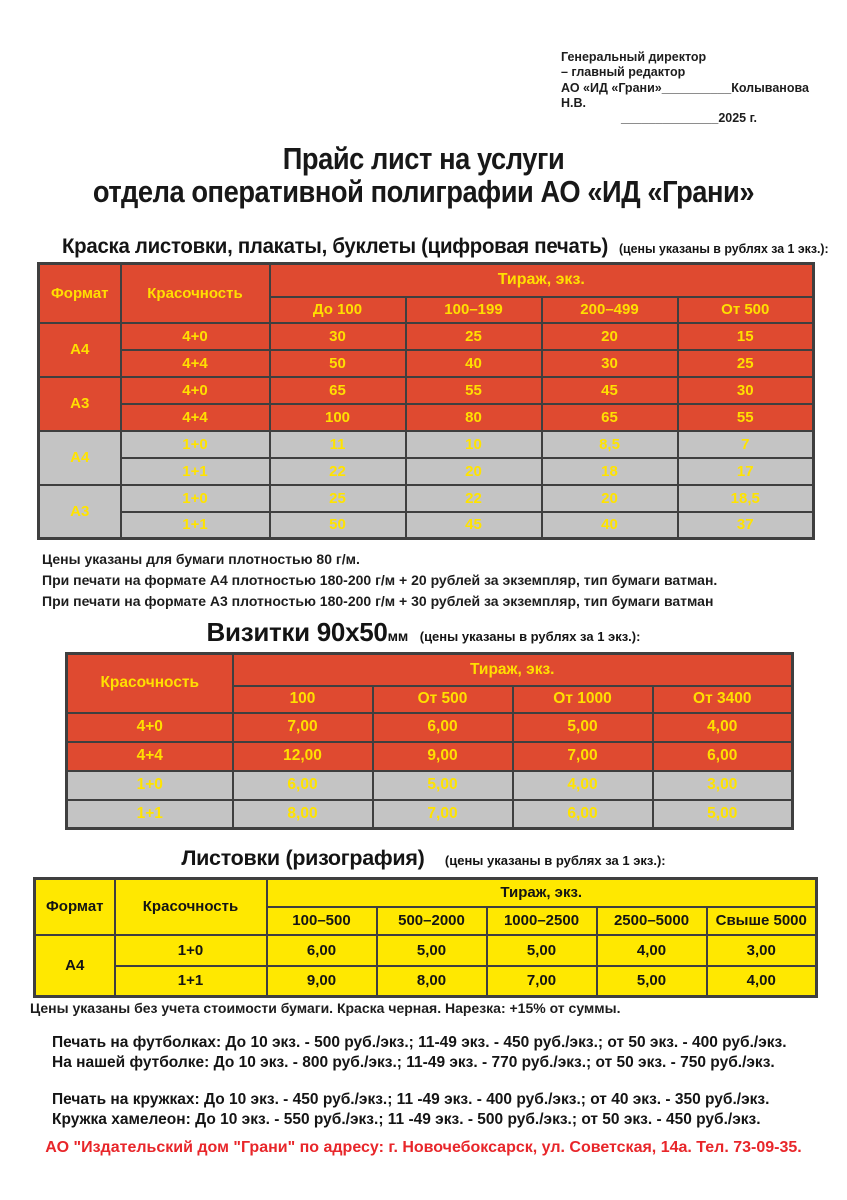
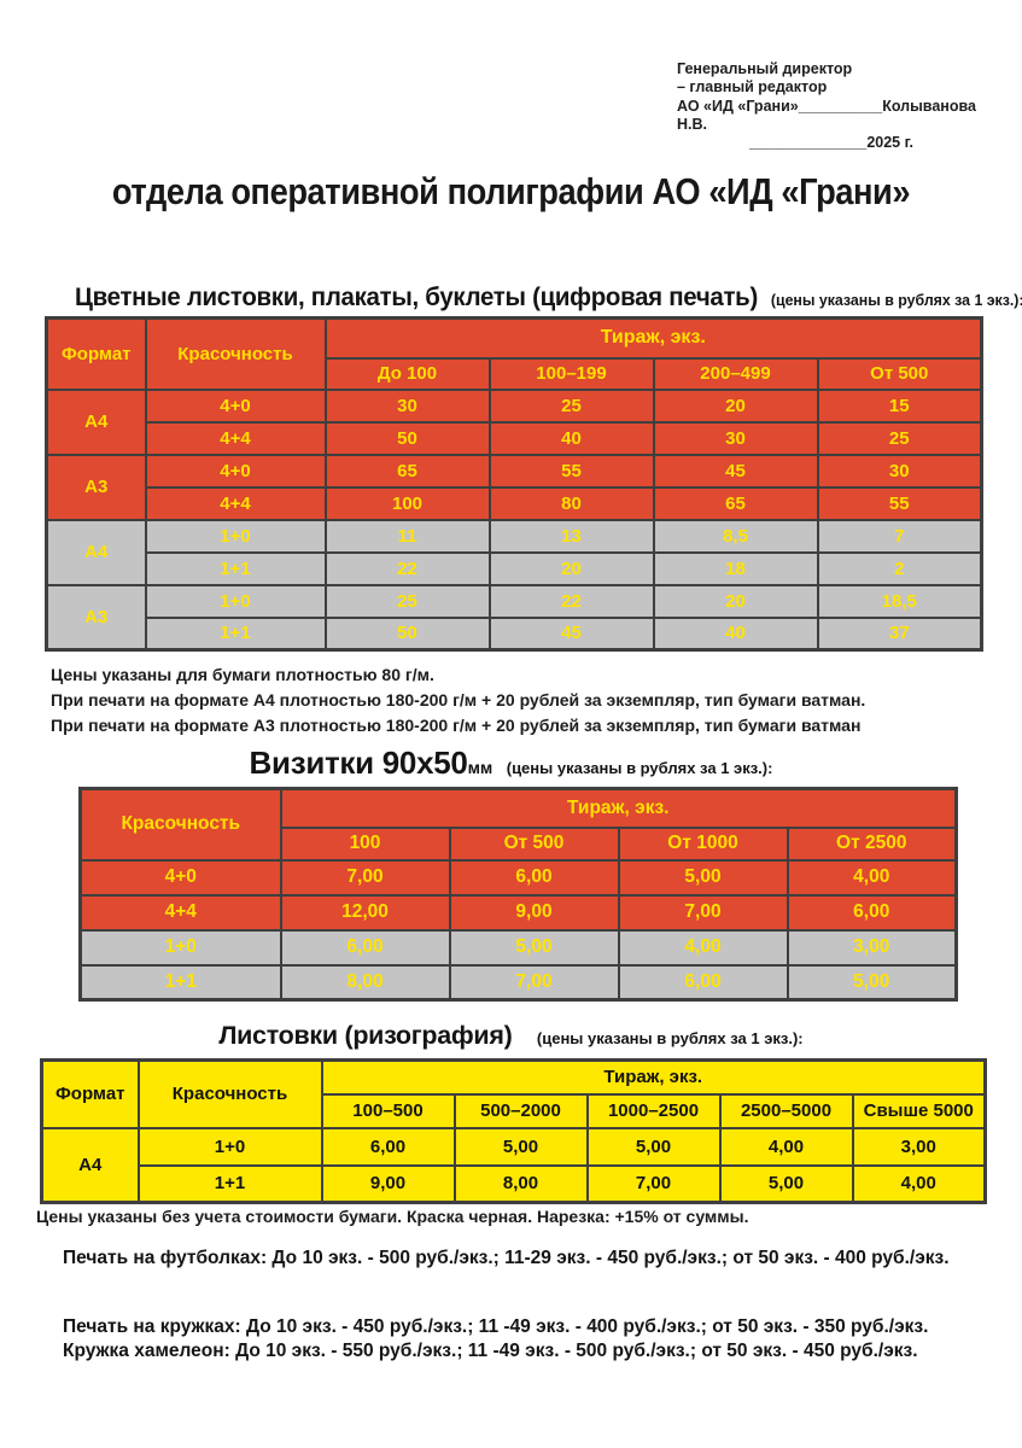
  Генеральный директор
  – главный редактор
  АО «ИД «Грани»__________Колыванова Н.В.
  ______________2025 г.
- Прайс лист на услуги
  отдела оперативной полиграфии АО «ИД «Грани»
- Краска листовки, плакаты, буклеты (цифровая печать) (цены указаны в рублях за 1 экз.):
+ Цветные листовки, плакаты, буклеты (цифровая печать) (цены указаны в рублях за 1 экз.):
  Формат	Красочность	Тираж, экз.
  До 100	100–199	200–499	От 500
  А4	4+0	30	25	20	15
  4+4	50	40	30	25
  А3	4+0	65	55	45	30
  4+4	100	80	65	55
- А4	1+0	11	10	8,5	7
+ А4	1+0	11	13	8,5	7
- 1+1	22	20	18	17
+ 1+1	22	20	18	2
  А3	1+0	25	22	20	18,5
  1+1	50	45	40	37
  Цены указаны для бумаги плотностью 80 г/м.
  При печати на формате А4 плотностью 180-200 г/м + 20 рублей за экземпляр, тип бумаги ватман.
- При печати на формате А3 плотностью 180-200 г/м + 30 рублей за экземпляр, тип бумаги ватман
+ При печати на формате А3 плотностью 180-200 г/м + 20 рублей за экземпляр, тип бумаги ватман
  Визитки 90х50мм (цены указаны в рублях за 1 экз.):
  Красочность	Тираж, экз.
- 100	От 500	От 1000	От 3400
+ 100	От 500	От 1000	От 2500
  4+0	7,00	6,00	5,00	4,00
  4+4	12,00	9,00	7,00	6,00
  1+0	6,00	5,00	4,00	3,00
  1+1	8,00	7,00	6,00	5,00
  Листовки (ризография) (цены указаны в рублях за 1 экз.):
  Формат	Красочность	Тираж, экз.
  100–500	500–2000	1000–2500	2500–5000	Свыше 5000
  А4	1+0	6,00	5,00	5,00	4,00	3,00
  1+1	9,00	8,00	7,00	5,00	4,00
  Цены указаны без учета стоимости бумаги. Краска черная. Нарезка: +15% от суммы.
- Печать на футболках: До 10 экз. - 500 руб./экз.; 11-49 экз. - 450 руб./экз.; от 50 экз. - 400 руб./экз.
+ Печать на футболках: До 10 экз. - 500 руб./экз.; 11-29 экз. - 450 руб./экз.; от 50 экз. - 400 руб./экз.
- На нашей футболке: До 10 экз. - 800 руб./экз.; 11-49 экз. - 770 руб./экз.; от 50 экз. - 750 руб./экз.
- Печать на кружках: До 10 экз. - 450 руб./экз.; 11 -49 экз. - 400 руб./экз.; от 40 экз. - 350 руб./экз.
+ Печать на кружках: До 10 экз. - 450 руб./экз.; 11 -49 экз. - 400 руб./экз.; от 50 экз. - 350 руб./экз.
  Кружка хамелеон: До 10 экз. - 550 руб./экз.; 11 -49 экз. - 500 руб./экз.; от 50 экз. - 450 руб./экз.
- АО "Издательский дом "Грани" по адресу: г. Новочебоксарск, ул. Советская, 14а. Тел. 73-09-35.
